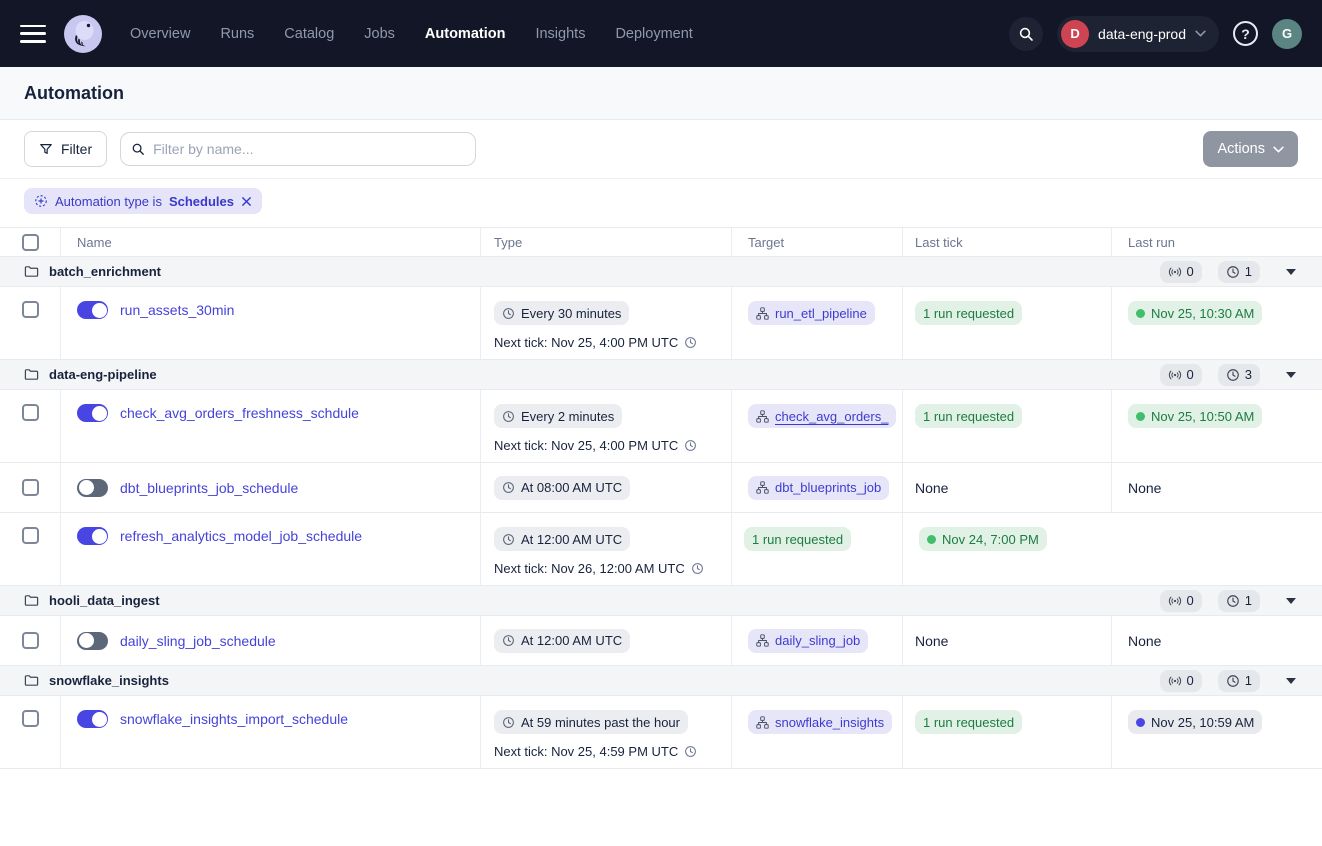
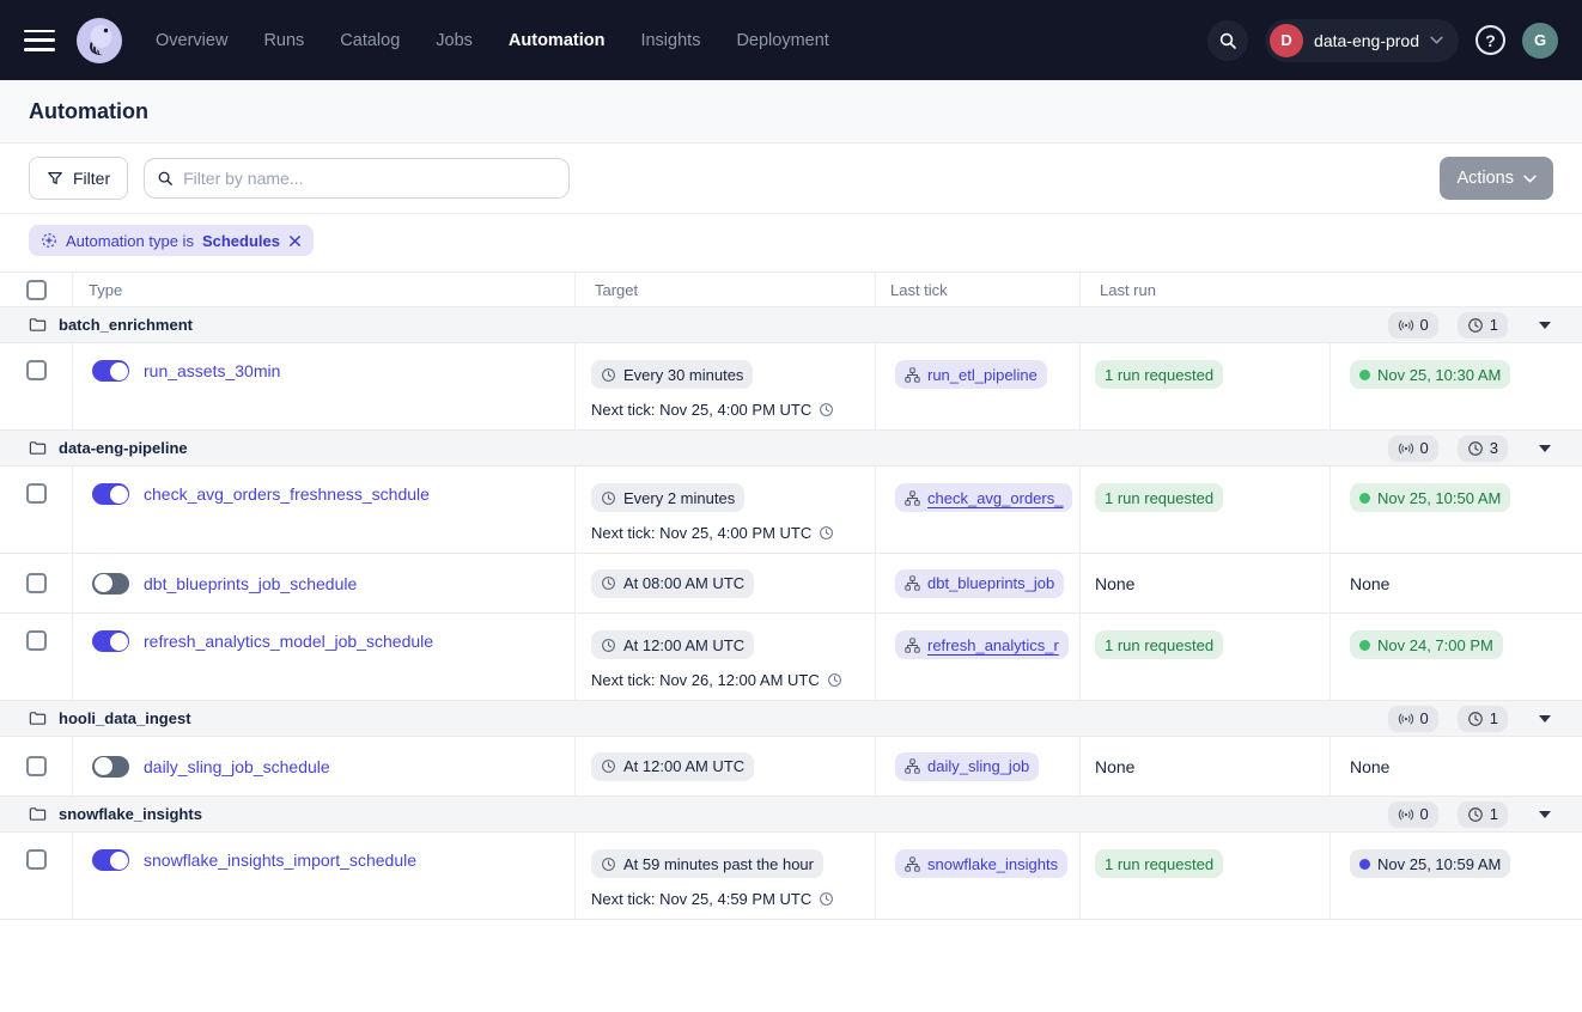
  Overview
  Runs
  Catalog
  Jobs
  Automation
  Insights
  Deployment
  D
  data-eng-prod
  ?
  G
  Automation
  Filter
  Filter by name...
  Actions
  Automation type is
  Schedules
- Name
  Type
  Target
  Last tick
  Last run
  batch_enrichment
  0
  1
  run_assets_30min
  Every 30 minutes
  Next tick: Nov 25, 4:00 PM UTC
  run_etl_pipeline
  1 run requested
  Nov 25, 10:30 AM
  data-eng-pipeline
  0
  3
  check_avg_orders_freshness_schdule
  Every 2 minutes
  Next tick: Nov 25, 4:00 PM UTC
  check_avg_orders_
  1 run requested
  Nov 25, 10:50 AM
  dbt_blueprints_job_schedule
  At 08:00 AM UTC
  dbt_blueprints_job
  None
  None
  refresh_analytics_model_job_schedule
  At 12:00 AM UTC
  Next tick: Nov 26, 12:00 AM UTC
+ refresh_analytics_r
  1 run requested
  Nov 24, 7:00 PM
  hooli_data_ingest
  0
  1
  daily_sling_job_schedule
  At 12:00 AM UTC
  daily_sling_job
  None
  None
  snowflake_insights
  0
  1
  snowflake_insights_import_schedule
  At 59 minutes past the hour
  Next tick: Nov 25, 4:59 PM UTC
  snowflake_insights
  1 run requested
  Nov 25, 10:59 AM
